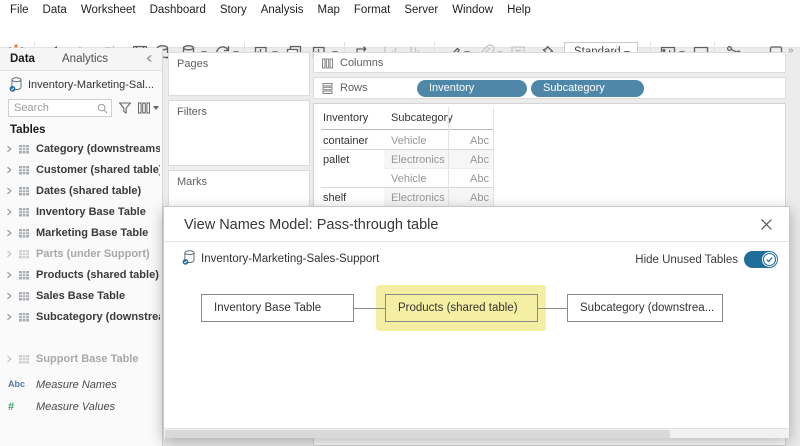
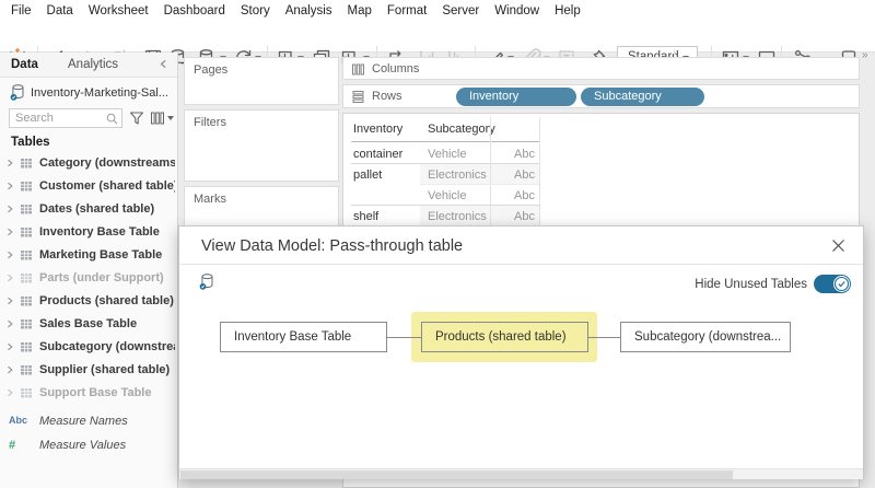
  File
  Data
  Worksheet
  Dashboard
  Story
  Analysis
  Map
  Format
  Server
  Window
  Help
  »
  Data
  Analytics
  Inventory-Marketing-Sal...
  Search
  Tables
  Category (downstreams
  Customer (shared table
  Dates (shared table)
  Inventory Base Table
  Marketing Base Table
  Parts (under Support)
  Products (shared table)
  Sales Base Table
  Subcategory (downstre
+ Supplier (shared table)
  Support Base Table
  Abc
  Measure Names
  #
  Measure Values
  Pages
  Filters
  Marks
  Columns
  Rows
  Inventory
  Subcategory
  Inventory
  Subcategory
  container
  Vehicle
  Abc
  pallet
  Electronics
  Abc
  Vehicle
  Abc
  shelf
  Electronics
  Abc
- View Names Model: Pass-through table
+ View Data Model: Pass-through table
- Inventory-Marketing-Sales-Support
  Hide Unused Tables
  Inventory Base Table
  Products (shared table)
  Subcategory (downstrea...
